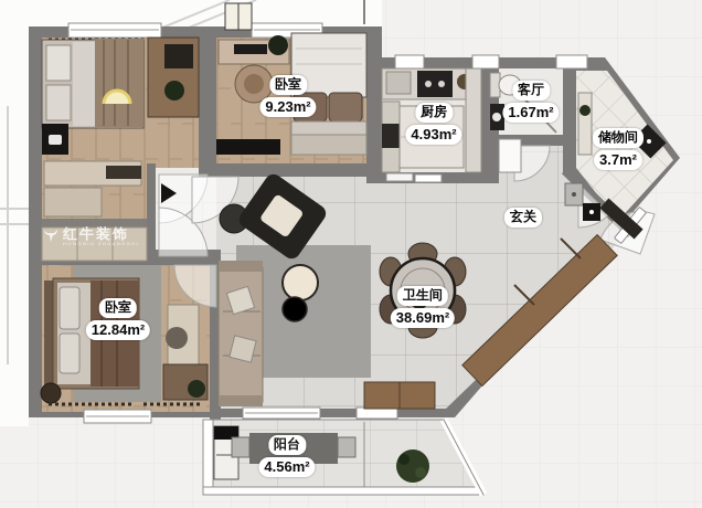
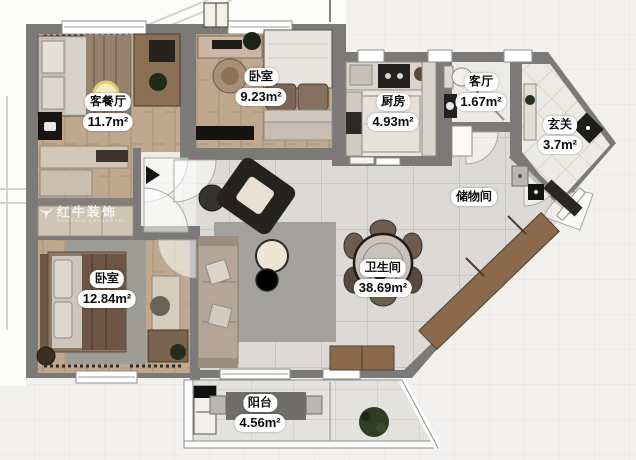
+ 客餐厅
+ 11.7m²
  卧室
  9.23m²
  厨房
  4.93m²
  客厅
  1.67m²
- 储物间
+ 玄关
  3.7m²
- 玄关
+ 储物间
  卧室
  12.84m²
  卫生间
  38.69m²
  阳台
  4.56m²
  红牛装饰
